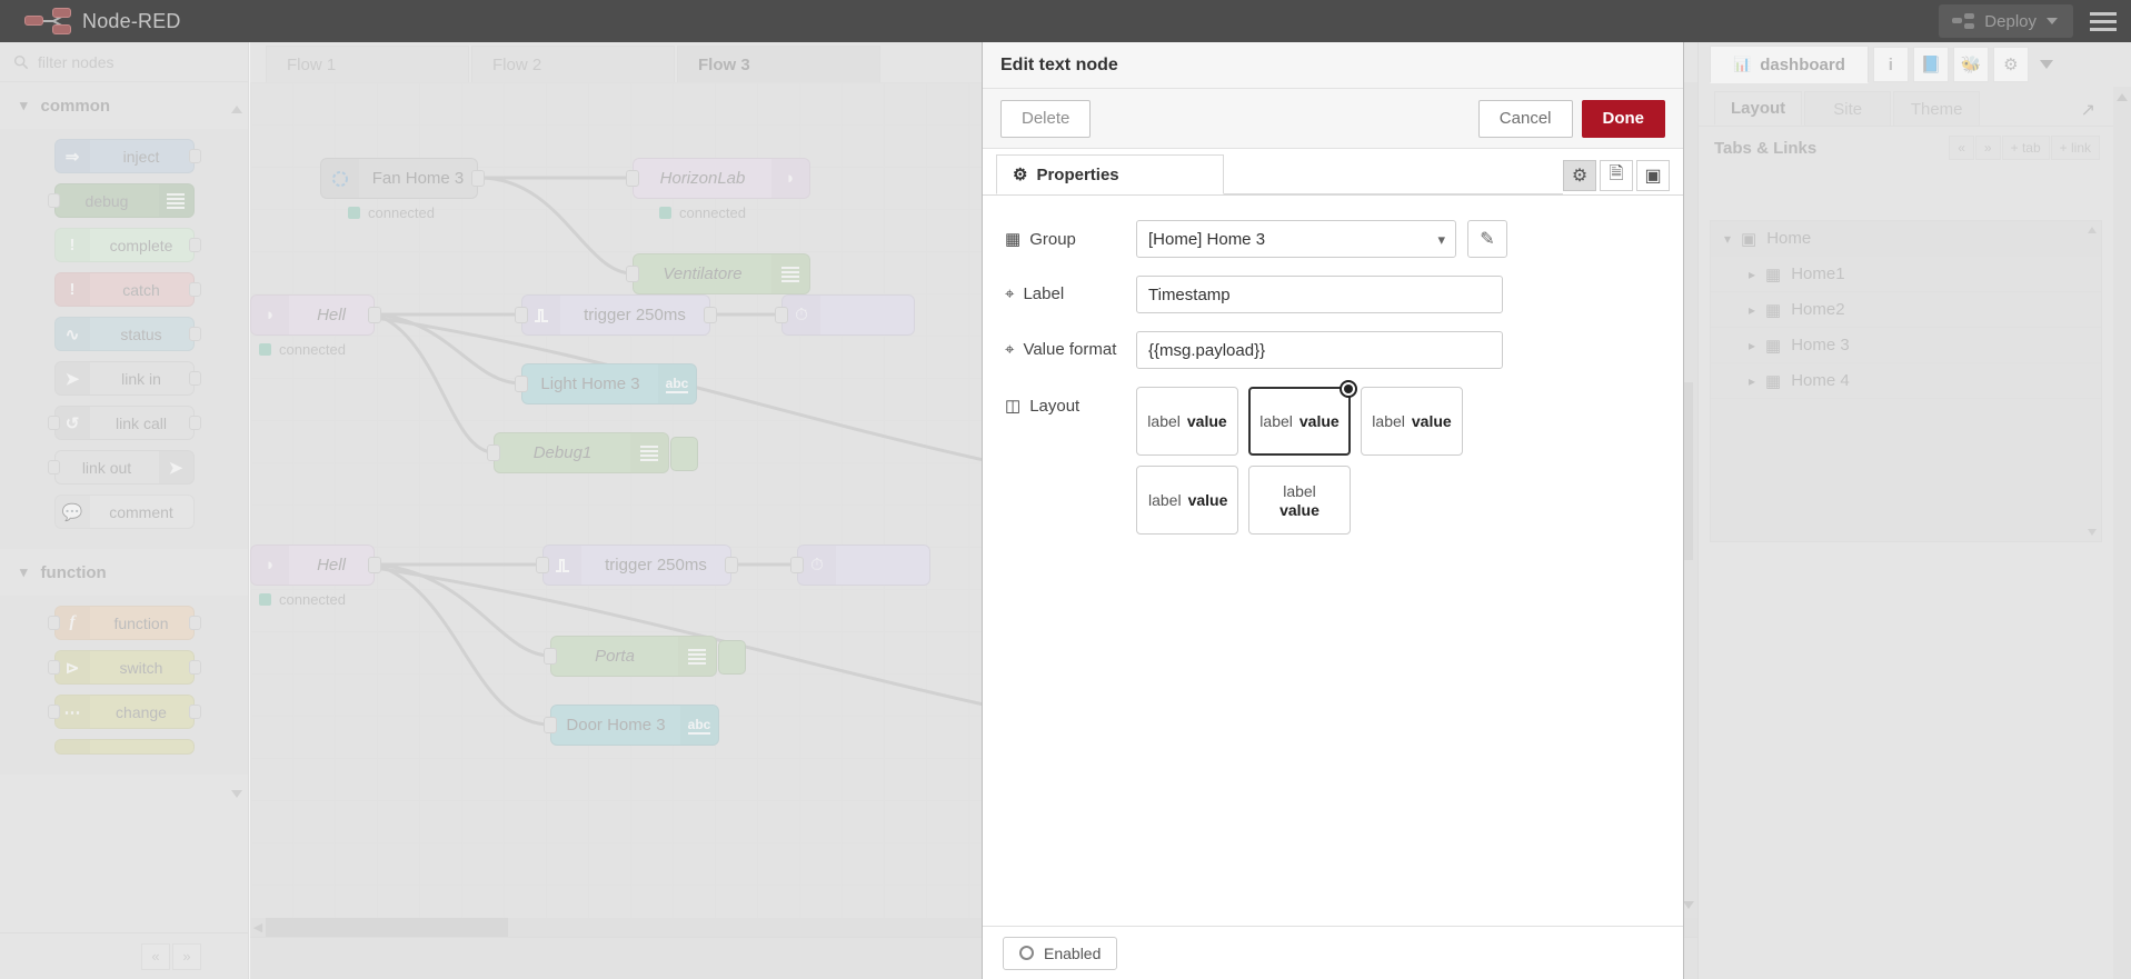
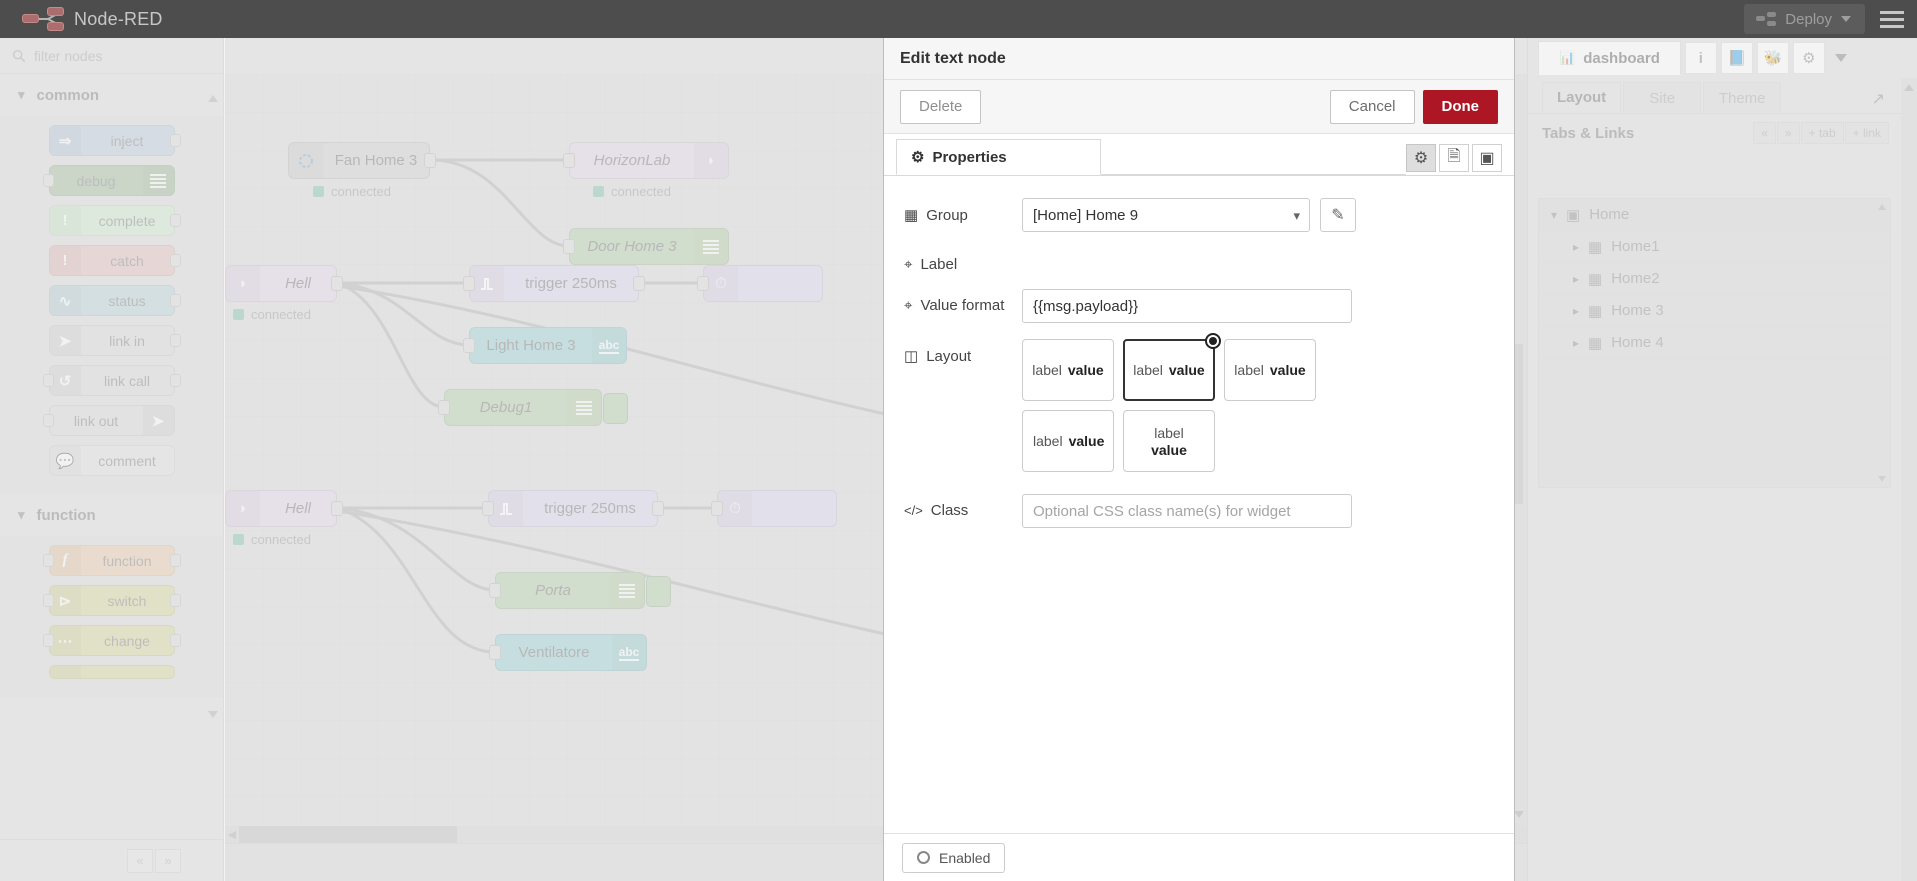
  Node-RED
  Deploy
  filter nodes
  ▾
  common
  ⇒
  inject
  debug
  complete
  !
  catch
  ∿
  status
  link in
  link call
  link out
  💬
  comment
  ▾
  function
  f
  function
  ⊳
  switch
  ⋯
  change
- Flow 3
  Fan Home 3
  connected
  HorizonLab
  connected
- Ventilatore
+ Door Home 3
  Hell
  connected
  trigger 250ms
  Light Home 3
  abc
  Debug1
  Hell
  connected
  trigger 250ms
  Porta
- Door Home 3
+ Ventilatore
  abc
  Edit text node
  Delete
  Cancel
  Done
  ⚙
  Properties
  ⚙
  🗎
  ▣
  ▦
  Group
- [Home] Home 3
+ [Home] Home 9
  ▾
  ✎
  ⌖
  Label
- Timestamp
  ⌖
  Value format
  {{msg.payload}}
  ◫
  Layout
  label
  value
  label
  value
  label
  value
  label
  value
  label
  value
+ </>
+ Class
+ Optional CSS class name(s) for widget
  Enabled
  📊
  dashboard
  i
  📘
  🐝
  ⚙
  Layout
  ↗
  Tabs & Links
  ▾
  ▣
  Home
  ▸
  ▦
  Home1
  ▸
  ▦
  Home2
  ▸
  ▦
  Home 3
  ▸
  ▦
  Home 4
